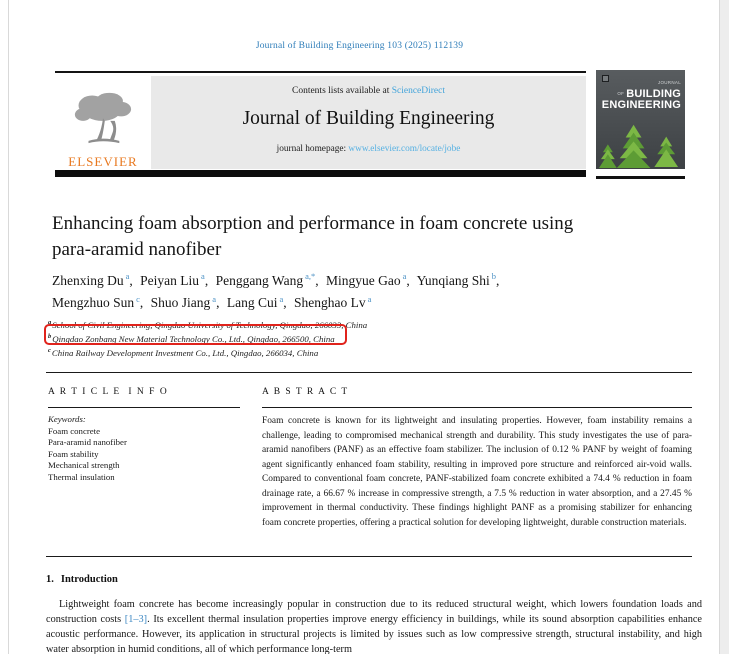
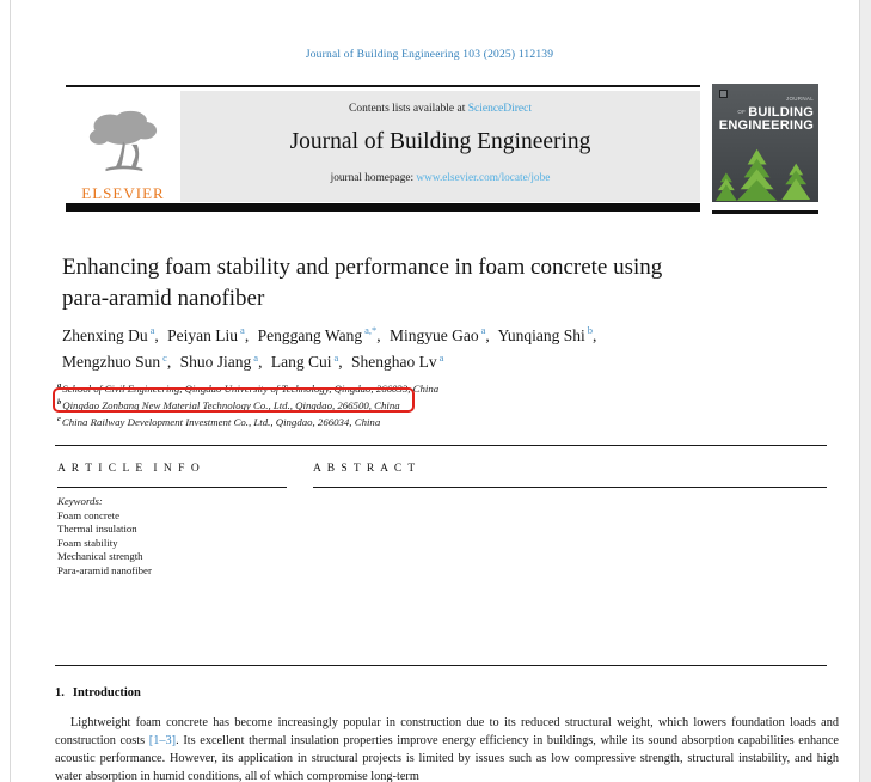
  Journal of Building Engineering 103 (2025) 112139
  ELSEVIER
  Contents lists available at ScienceDirect
  Journal of Building Engineering
  journal homepage: www.elsevier.com/locate/jobe
  ENGINEERING
- Enhancing foam absorption and performance in foam concrete using
+ Enhancing foam stability and performance in foam concrete using
  para-aramid nanofiber
  Zhenxing Du a, Peiyan Liu a, Penggang Wang a,*, Mingyue Gao a, Yunqiang Shi b,
  Mengzhuo Sun c, Shuo Jiang a, Lang Cui a, Shenghao Lv a
  School of Civil Engineering, Qingdao University of Technology, Qingdao, 266033, China
  Qingdao Zonbang New Material Technology Co., Ltd., Qingdao, 266500, China
  China Railway Development Investment Co., Ltd., Qingdao, 266034, China
  A R T I C L E I N F O
  Keywords:
  Foam concrete
- Para-aramid nanofiber
+ Thermal insulation
  Foam stability
  Mechanical strength
- Thermal insulation
+ Para-aramid nanofiber
  A B S T R A C T
- Foam concrete is known for its lightweight and insulating properties. However, foam instability remains a challenge, leading to compromised mechanical strength and durability. This study investigates the use of para-aramid nanofibers (PANF) as an effective foam stabilizer. The inclusion of 0.12 % PANF by weight of foaming agent significantly enhanced foam stability, resulting in improved pore structure and reinforced air-void walls. Compared to conventional foam concrete, PANF-stabilized foam concrete exhibited a 74.4 % reduction in foam drainage rate, a 66.67 % increase in compressive strength, a 7.5 % reduction in water absorption, and a 27.45 % improvement in thermal conductivity. These findings highlight PANF as a promising stabilizer for enhancing foam concrete properties, offering a practical solution for developing lightweight, durable construction materials.
  1. Introduction
- Lightweight foam concrete has become increasingly popular in construction due to its reduced structural weight, which lowers foundation loads and construction costs [1–3]. Its excellent thermal insulation properties improve energy efficiency in buildings, while its sound absorption capabilities enhance acoustic performance. However, its application in structural projects is limited by issues such as low compressive strength, structural instability, and high water absorption in humid conditions, all of which performance long-term
+ Lightweight foam concrete has become increasingly popular in construction due to its reduced structural weight, which lowers foundation loads and construction costs [1–3]. Its excellent thermal insulation properties improve energy efficiency in buildings, while its sound absorption capabilities enhance acoustic performance. However, its application in structural projects is limited by issues such as low compressive strength, structural instability, and high water absorption in humid conditions, all of which compromise long-term
